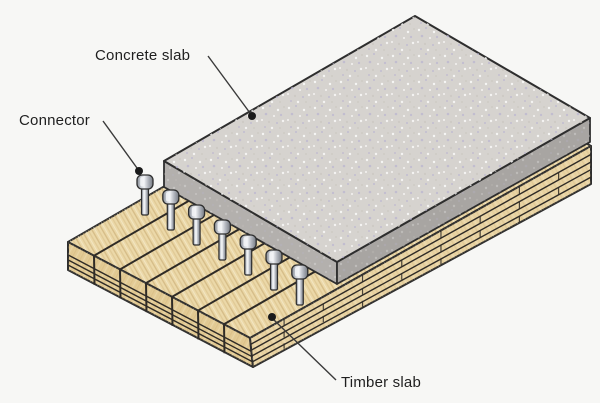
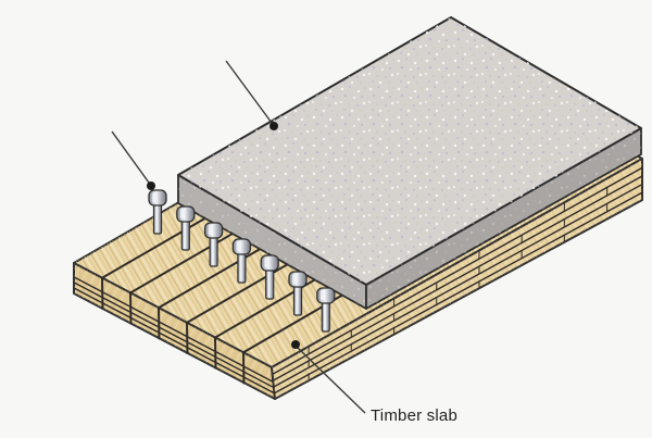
- Concrete slab
- Connector
  Timber slab
